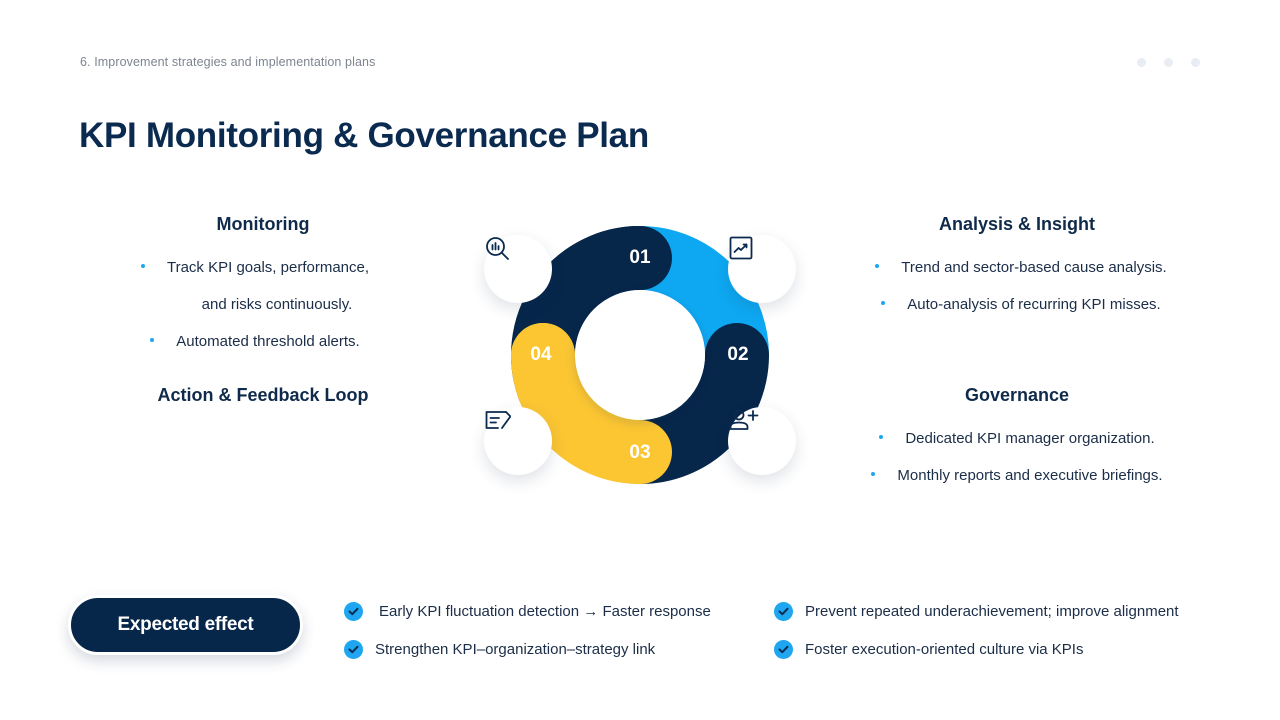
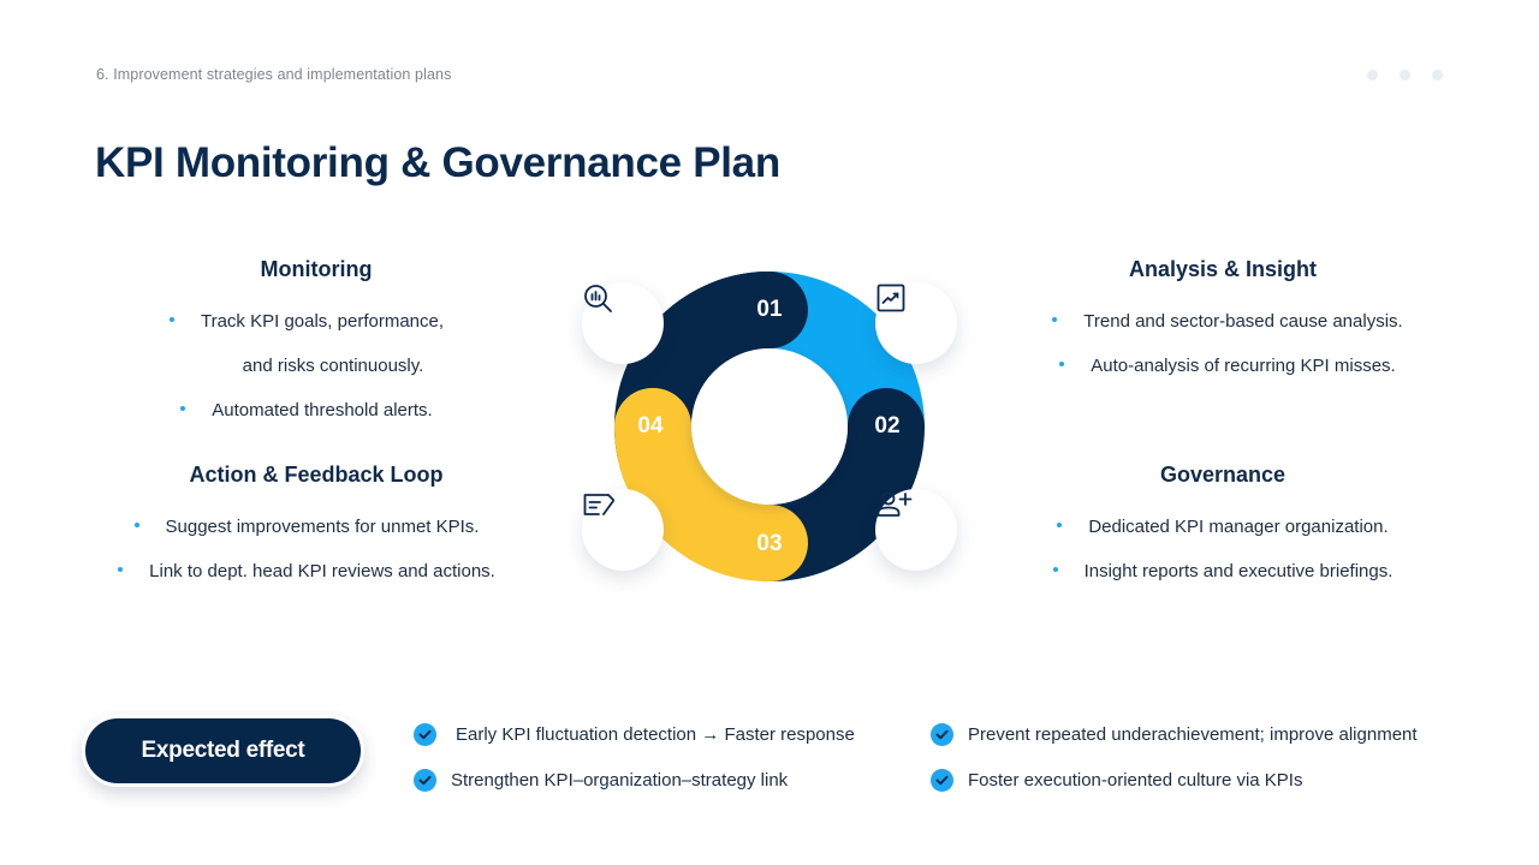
  6. Improvement strategies and implementation plans
  KPI Monitoring & Governance Plan
  Monitoring
  Track KPI goals, performance,
  and risks continuously.
  Automated threshold alerts.
  Action & Feedback Loop
+ Suggest improvements for unmet KPIs.
+ Link to dept. head KPI reviews and actions.
  Analysis & Insight
  Trend and sector-based cause analysis.
  Auto-analysis of recurring KPI misses.
  Governance
  Dedicated KPI manager organization.
- Monthly reports and executive briefings.
+ Insight reports and executive briefings.
  01
  02
  03
  04
  Expected effect
  Early KPI fluctuation detection → Faster response
  Strengthen KPI–organization–strategy link
  Prevent repeated underachievement; improve alignment
  Foster execution-oriented culture via KPIs
